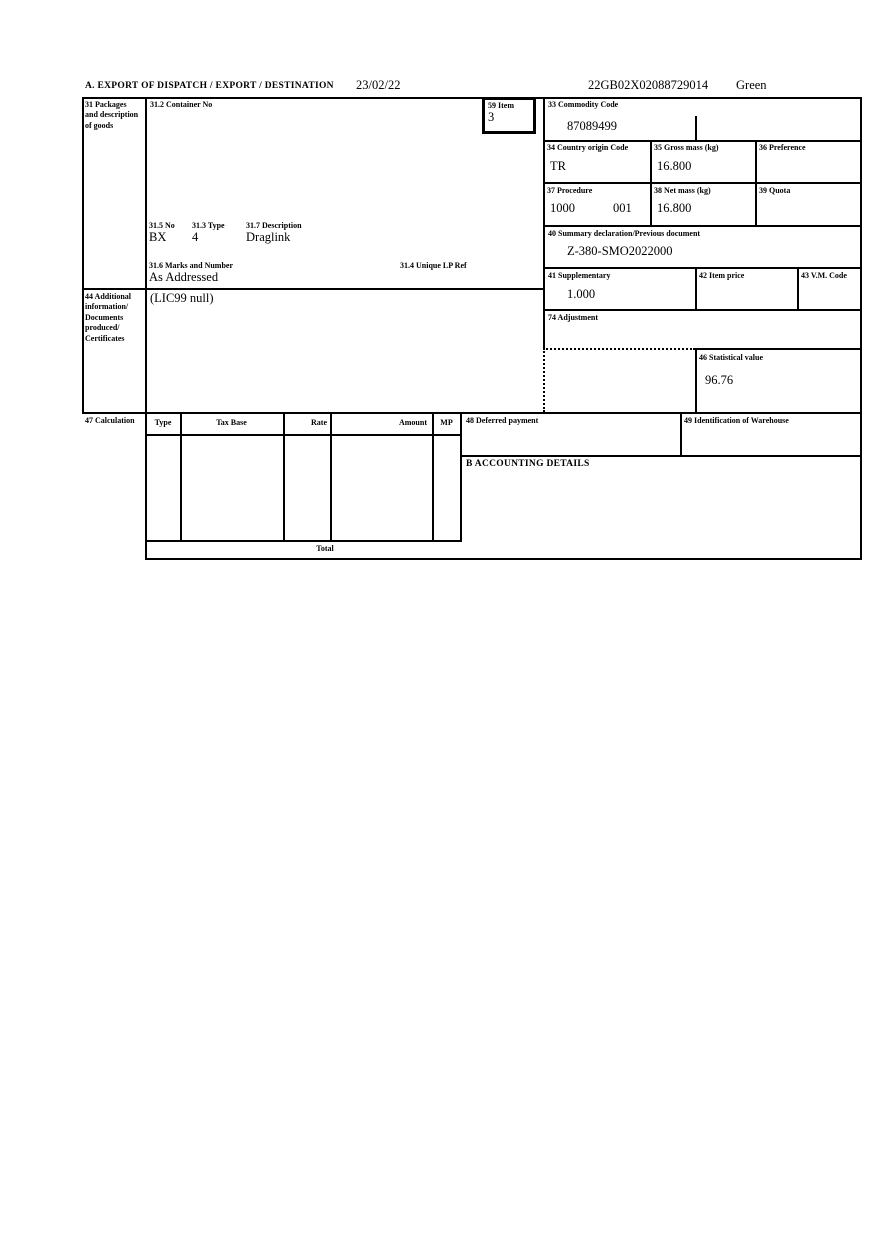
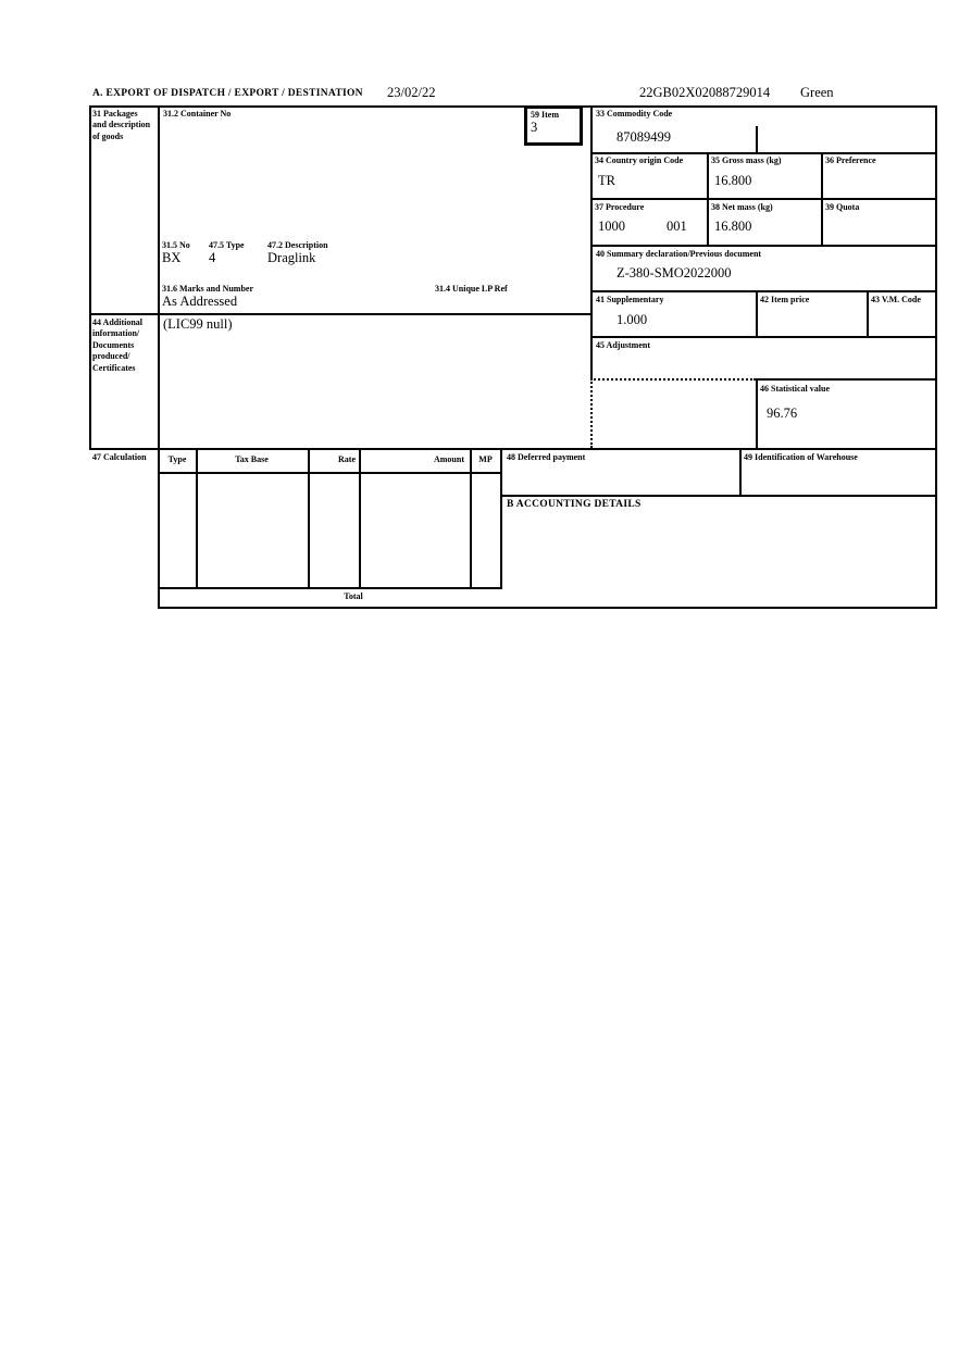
  A. EXPORT OF DISPATCH / EXPORT / DESTINATION
  23/02/22
  22GB02X02088729014
  Green
  59 Item
  3
  31 Packages and description of goods
  31.2 Container No
  33 Commodity Code
  87089499
  34 Country origin Code
  TR
  35 Gross mass (kg)
  16.800
  36 Preference
  37 Procedure
  1000
  001
  38 Net mass (kg)
  16.800
  39 Quota
  31.5 No
  BX
- 31.3 Type
+ 47.5 Type
  4
- 31.7 Description
+ 47.2 Description
  Draglink
  40 Summary declaration/Previous document
  Z-380-SMO2022000
  31.6 Marks and Number
  As Addressed
  31.4 Unique LP Ref
  41 Supplementary
  1.000
  42 Item price
  43 V.M. Code
  44 Additional information/ Documents produced/ Certificates
  (LIC99 null)
- 74 Adjustment
+ 45 Adjustment
  46 Statistical value
  96.76
  47 Calculation
  Type
  Tax Base
  Rate
  Amount
  MP
  48 Deferred payment
  49 Identification of Warehouse
  B ACCOUNTING DETAILS
  Total
